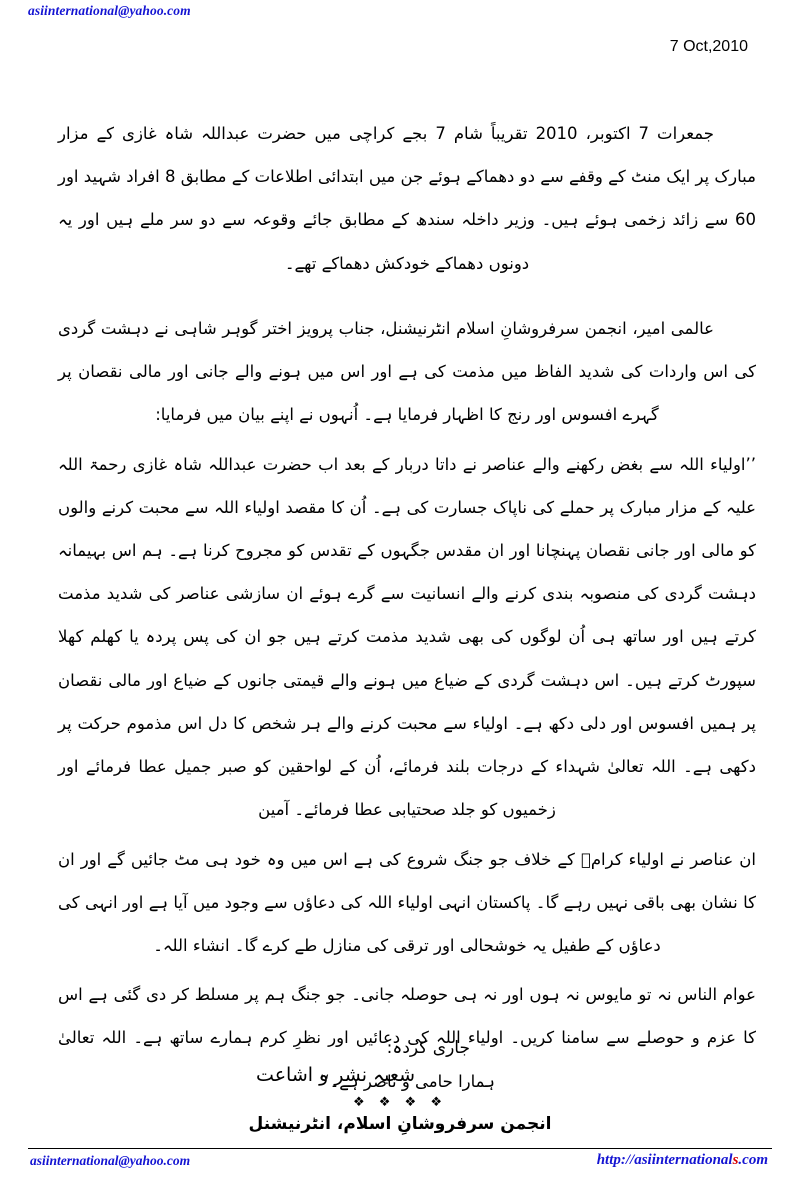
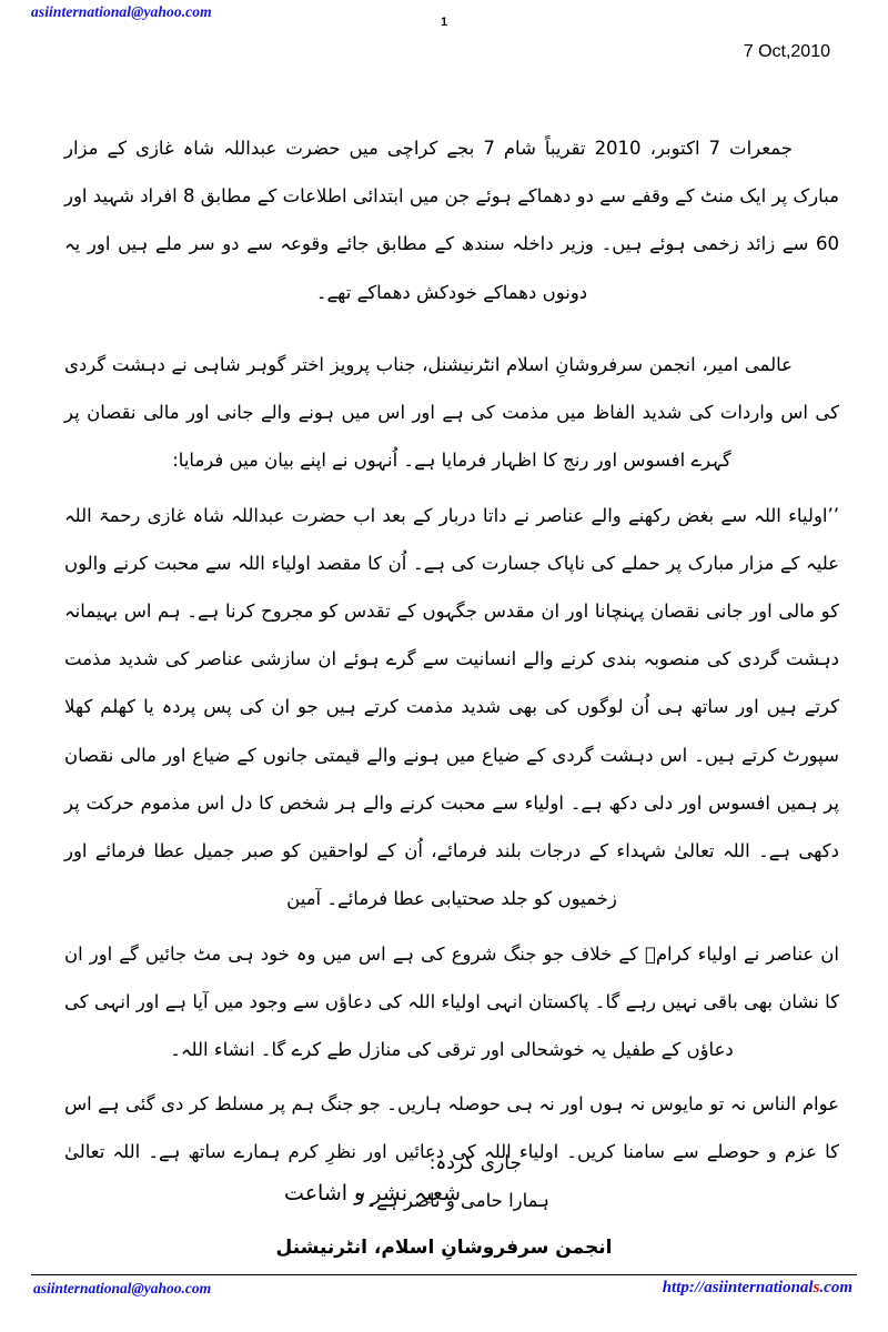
  asiinternational@yahoo.com
+ 1
  7 Oct,2010
  جمعرات 7 اکتوبر، 2010 تقریباً شام 7 بجے کراچی میں حضرت عبداللہ شاہ غازی کے مزار مبارک پر ایک منٹ کے وقفے سے دو دھماکے ہوئے جن میں ابتدائی اطلاعات کے مطابق 8 افراد شہید اور 60 سے زائد زخمی ہوئے ہیں۔ وزیر داخلہ سندھ کے مطابق جائے وقوعہ سے دو سر ملے ہیں اور یہ دونوں دھماکے خودکش دھماکے تھے۔
  عالمی امیر، انجمن سرفروشانِ اسلام انٹرنیشنل، جناب پرویز اختر گوہر شاہی نے دہشت گردی کی اس واردات کی شدید الفاظ میں مذمت کی ہے اور اس میں ہونے والے جانی اور مالی نقصان پر گہرے افسوس اور رنج کا اظہار فرمایا ہے۔ اُنہوں نے اپنے بیان میں فرمایا:
  ’’اولیاء اللہ سے بغض رکھنے والے عناصر نے داتا دربار کے بعد اب حضرت عبداللہ شاہ غازی رحمۃ اللہ علیہ کے مزار مبارک پر حملے کی ناپاک جسارت کی ہے۔ اُن کا مقصد اولیاء اللہ سے محبت کرنے والوں کو مالی اور جانی نقصان پہنچانا اور ان مقدس جگہوں کے تقدس کو مجروح کرنا ہے۔ ہم اس بہیمانہ دہشت گردی کی منصوبہ بندی کرنے والے انسانیت سے گرے ہوئے ان سازشی عناصر کی شدید مذمت کرتے ہیں اور ساتھ ہی اُن لوگوں کی بھی شدید مذمت کرتے ہیں جو ان کی پس پردہ یا کھلم کھلا سپورٹ کرتے ہیں۔ اس دہشت گردی کے ضیاع میں ہونے والے قیمتی جانوں کے ضیاع اور مالی نقصان پر ہمیں افسوس اور دلی دکھ ہے۔ اولیاء سے محبت کرنے والے ہر شخص کا دل اس مذموم حرکت پر دکھی ہے۔ اللہ تعالیٰ شہداء کے درجات بلند فرمائے، اُن کے لواحقین کو صبر جمیل عطا فرمائے اور زخمیوں کو جلد صحتیابی عطا فرمائے۔ آمین
  ان عناصر نے اولیاء کرامؒ کے خلاف جو جنگ شروع کی ہے اس میں وہ خود ہی مٹ جائیں گے اور ان کا نشان بھی باقی نہیں رہے گا۔ پاکستان انہی اولیاء اللہ کی دعاؤں سے وجود میں آیا ہے اور انہی کی دعاؤں کے طفیل یہ خوشحالی اور ترقی کی منازل طے کرے گا۔ انشاء اللہ۔
- عوام الناس نہ تو مایوس نہ ہوں اور نہ ہی حوصلہ جانی۔ جو جنگ ہم پر مسلط کر دی گئی ہے اس کا عزم و حوصلے سے سامنا کریں۔ اولیاء اللہ کی دعائیں اور نظرِ کرم ہمارے ساتھ ہے۔ اللہ تعالیٰ ہمارا حامی و ناصر ہے۔‘‘
+ عوام الناس نہ تو مایوس نہ ہوں اور نہ ہی حوصلہ ہاریں۔ جو جنگ ہم پر مسلط کر دی گئی ہے اس کا عزم و حوصلے سے سامنا کریں۔ اولیاء اللہ کی دعائیں اور نظرِ کرم ہمارے ساتھ ہے۔ اللہ تعالیٰ ہمارا حامی و ناصر ہے۔‘‘
  جاری کردہ:
  شعبہ نشر و اشاعت
- ❖ ❖ ❖ ❖
  انجمن سرفروشانِ اسلام، انٹرنیشنل
  asiinternational@yahoo.com
  http://asiinternationals.com
